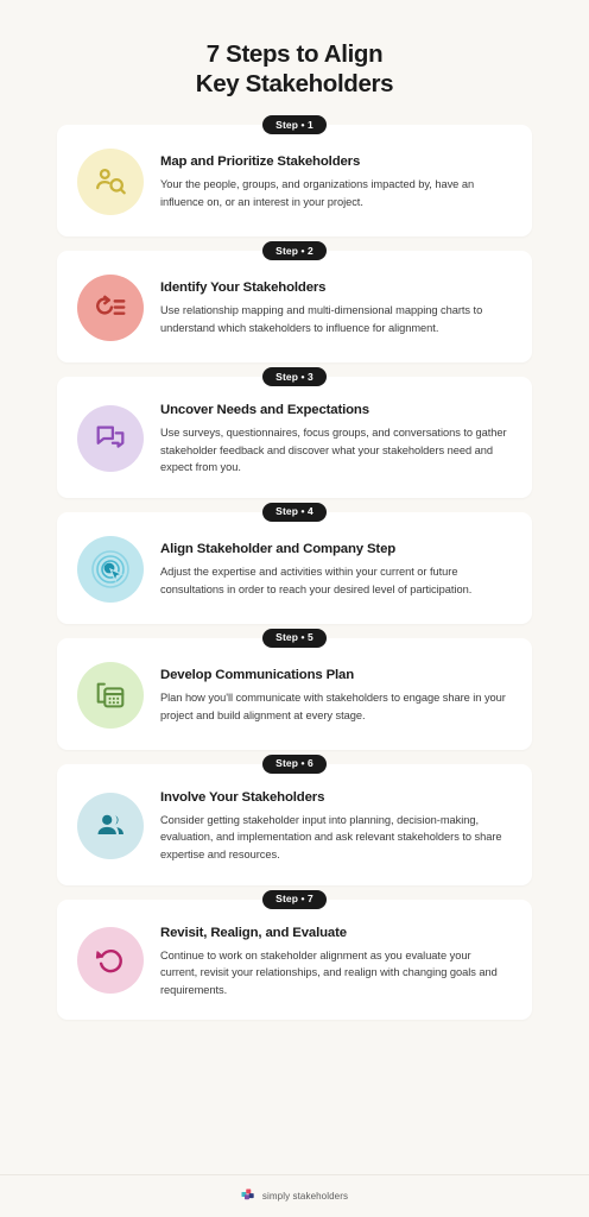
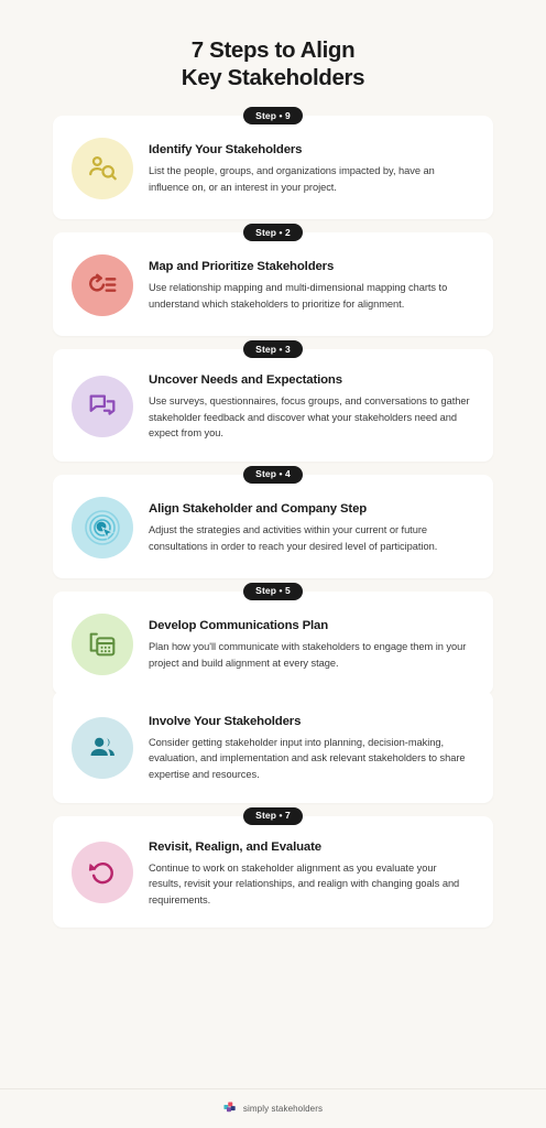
  7 Steps to Align
  Key Stakeholders
- Step • 1
+ Step • 9
- Map and Prioritize Stakeholders
+ Identify Your Stakeholders
- Your the people, groups, and organizations impacted by, have an influence on, or an interest in your project.
+ List the people, groups, and organizations impacted by, have an influence on, or an interest in your project.
  Step • 2
- Identify Your Stakeholders
+ Map and Prioritize Stakeholders
- Use relationship mapping and multi-dimensional mapping charts to understand which stakeholders to influence for alignment.
+ Use relationship mapping and multi-dimensional mapping charts to understand which stakeholders to prioritize for alignment.
  Step • 3
  Uncover Needs and Expectations
  Use surveys, questionnaires, focus groups, and conversations to gather stakeholder feedback and discover what your stakeholders need and expect from you.
  Step • 4
  Align Stakeholder and Company Step
- Adjust the expertise and activities within your current or future consultations in order to reach your desired level of participation.
+ Adjust the strategies and activities within your current or future consultations in order to reach your desired level of participation.
  Step • 5
  Develop Communications Plan
- Plan how you'll communicate with stakeholders to engage share in your project and build alignment at every stage.
+ Plan how you'll communicate with stakeholders to engage them in your project and build alignment at every stage.
- Step • 6
  Involve Your Stakeholders
  Consider getting stakeholder input into planning, decision-making, evaluation, and implementation and ask relevant stakeholders to share expertise and resources.
  Step • 7
  Revisit, Realign, and Evaluate
- Continue to work on stakeholder alignment as you evaluate your current, revisit your relationships, and realign with changing goals and requirements.
+ Continue to work on stakeholder alignment as you evaluate your results, revisit your relationships, and realign with changing goals and requirements.
  simply stakeholders
